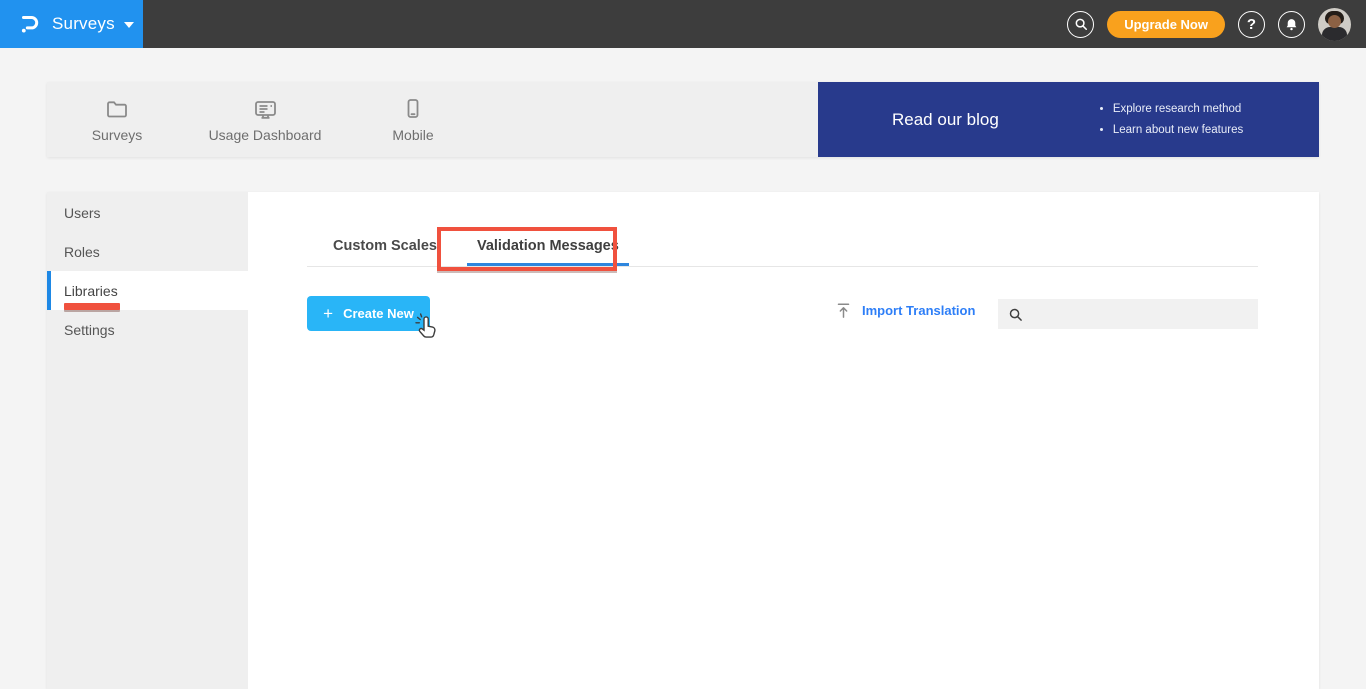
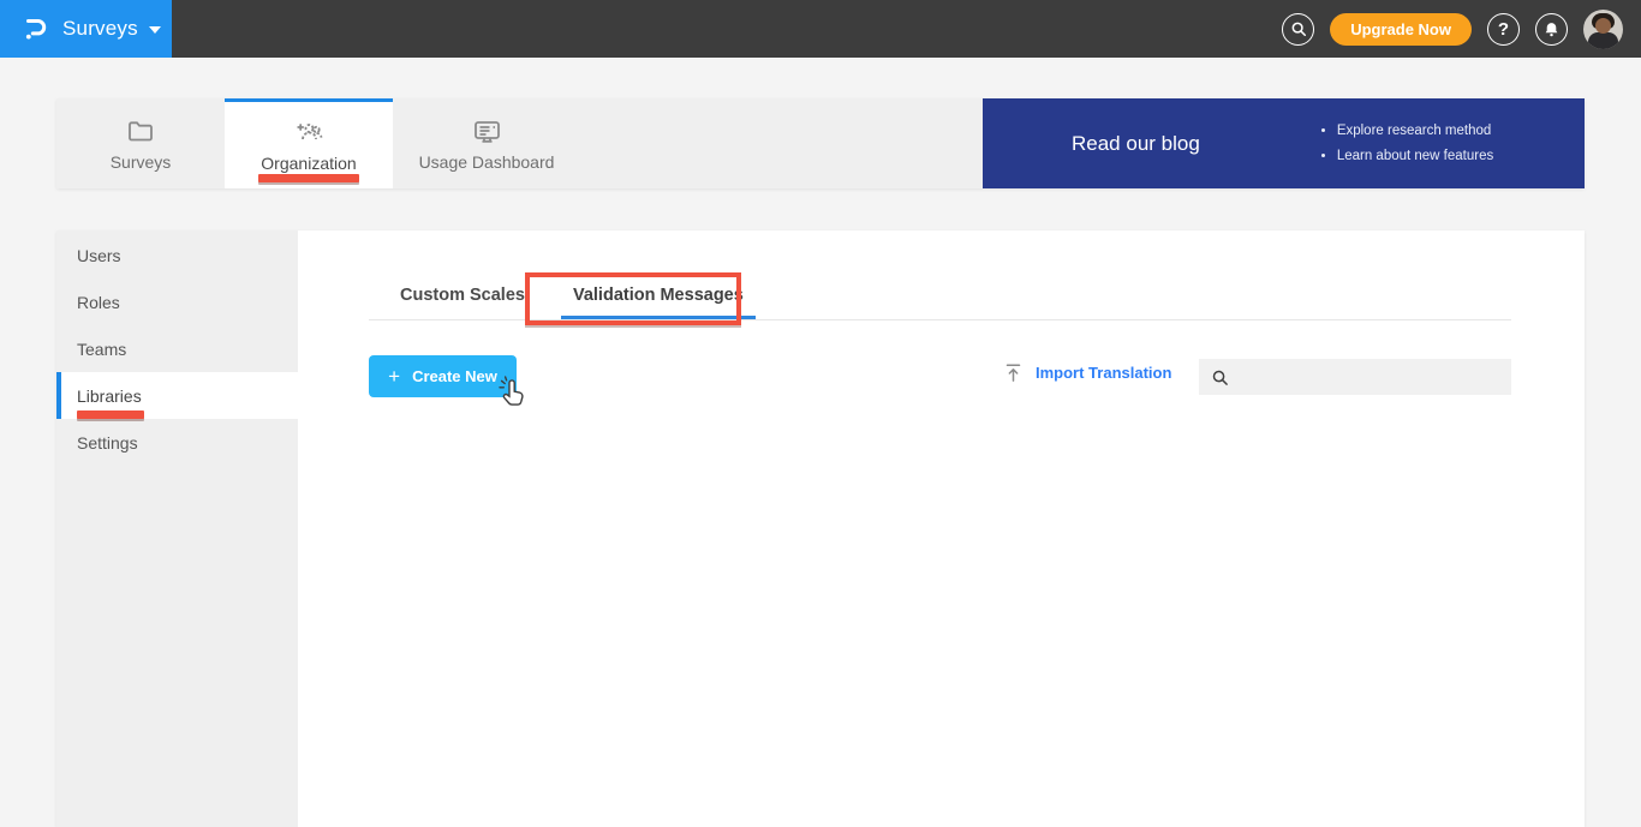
  Surveys
  Upgrade Now
  ?
  Surveys
+ Organization
  Usage Dashboard
- Mobile
  Read our blog
  Explore research method
  Learn about new features
  Users
  Roles
+ Teams
  Libraries
  Settings
  Custom Scales
  Validation Messages
  +
  Create New
  Import Translation
